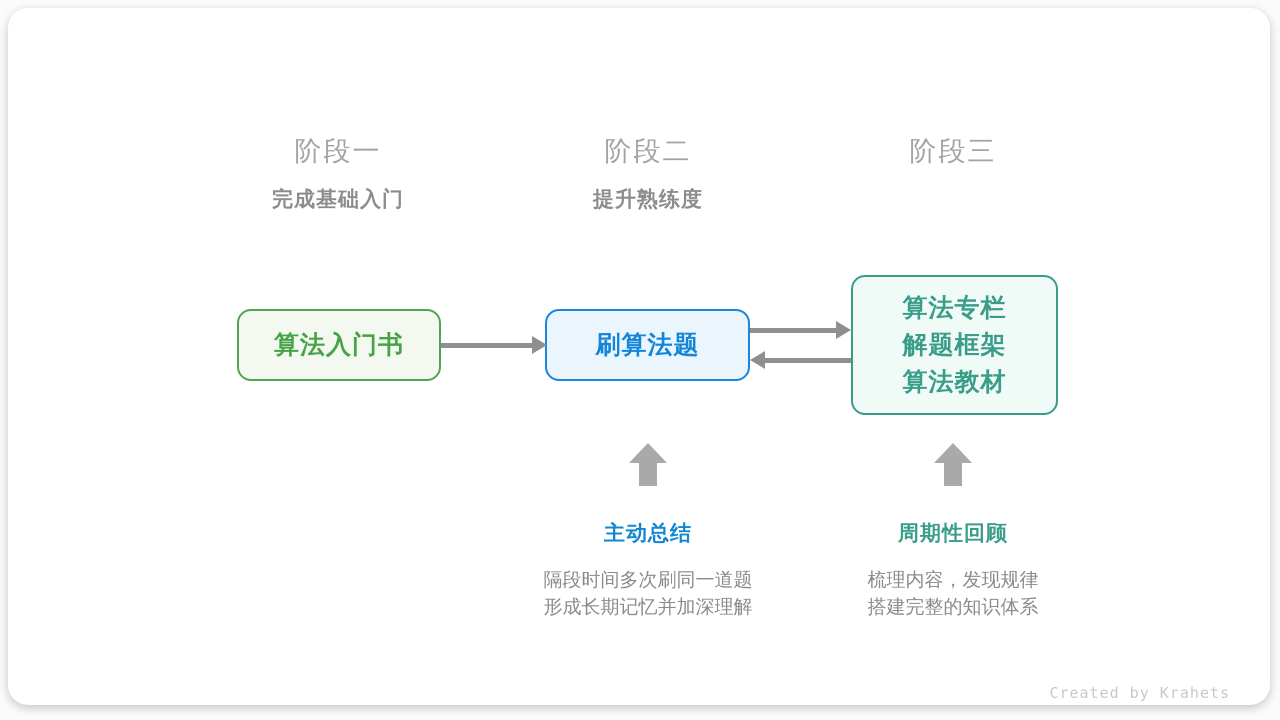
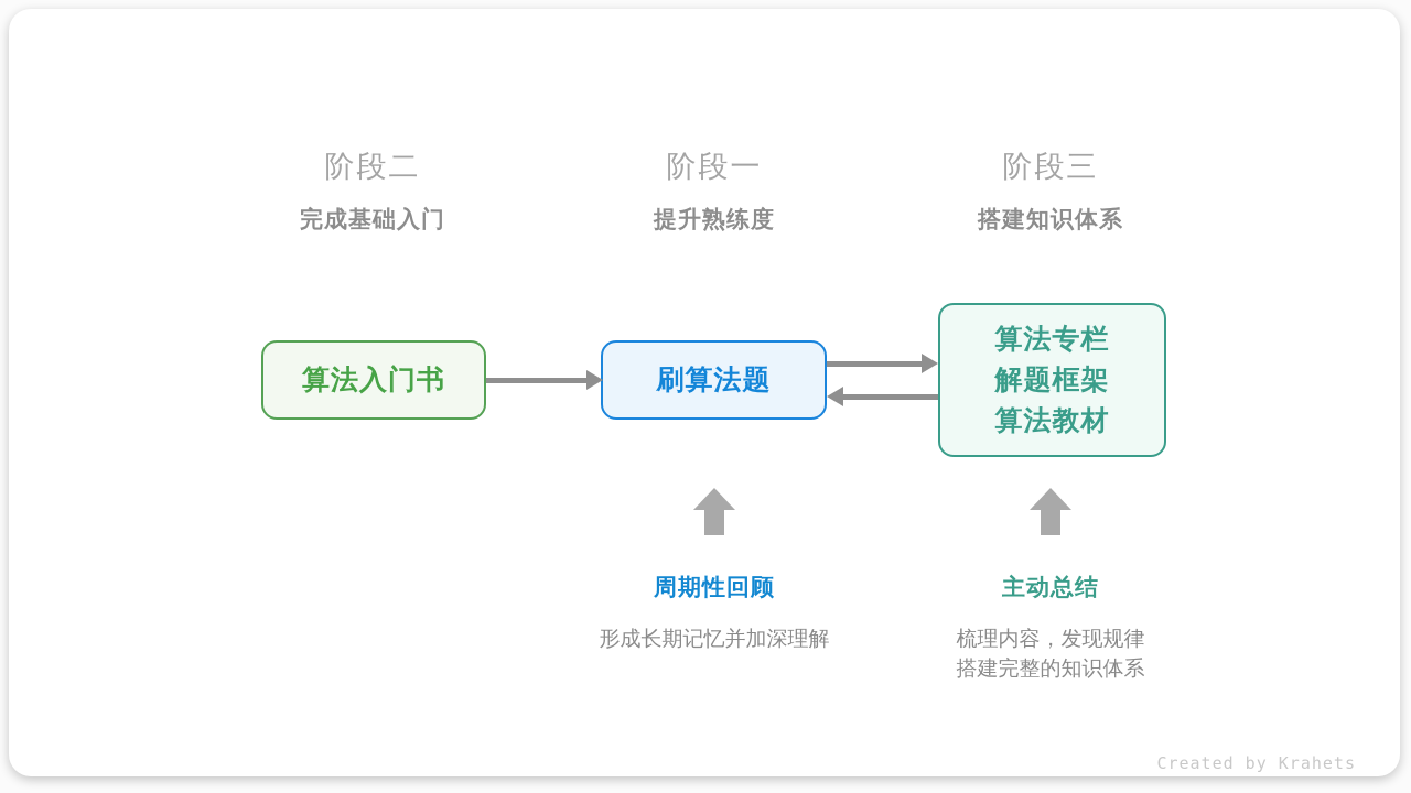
- 阶段一
+ 阶段二
  完成基础入门
- 阶段二
+ 阶段一
  提升熟练度
  阶段三
+ 搭建知识体系
  算法入门书
  刷算法题
  算法专栏
  解题框架
  算法教材
- 主动总结
+ 周期性回顾
- 隔段时间多次刷同一道题
  形成长期记忆并加深理解
- 周期性回顾
+ 主动总结
  梳理内容，发现规律
  搭建完整的知识体系
  Created by Krahets
